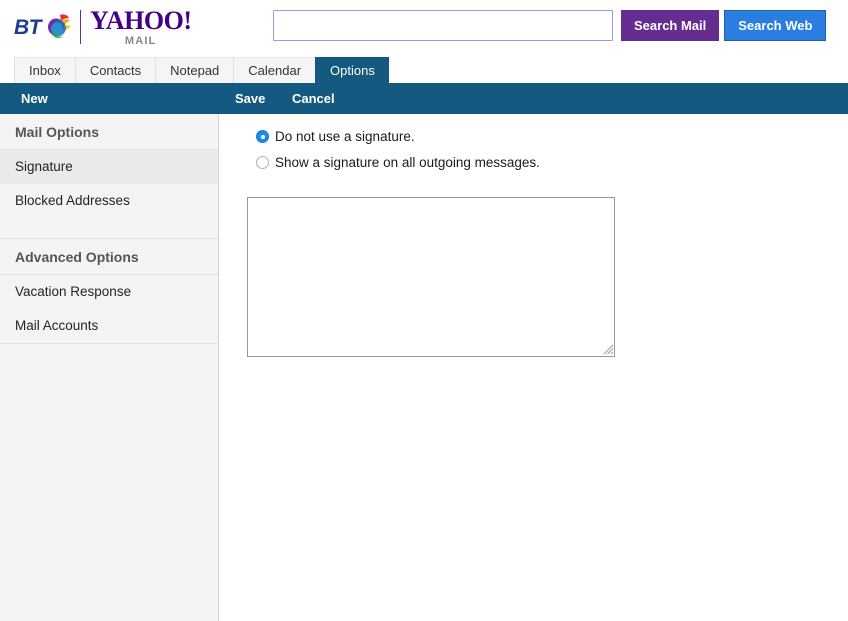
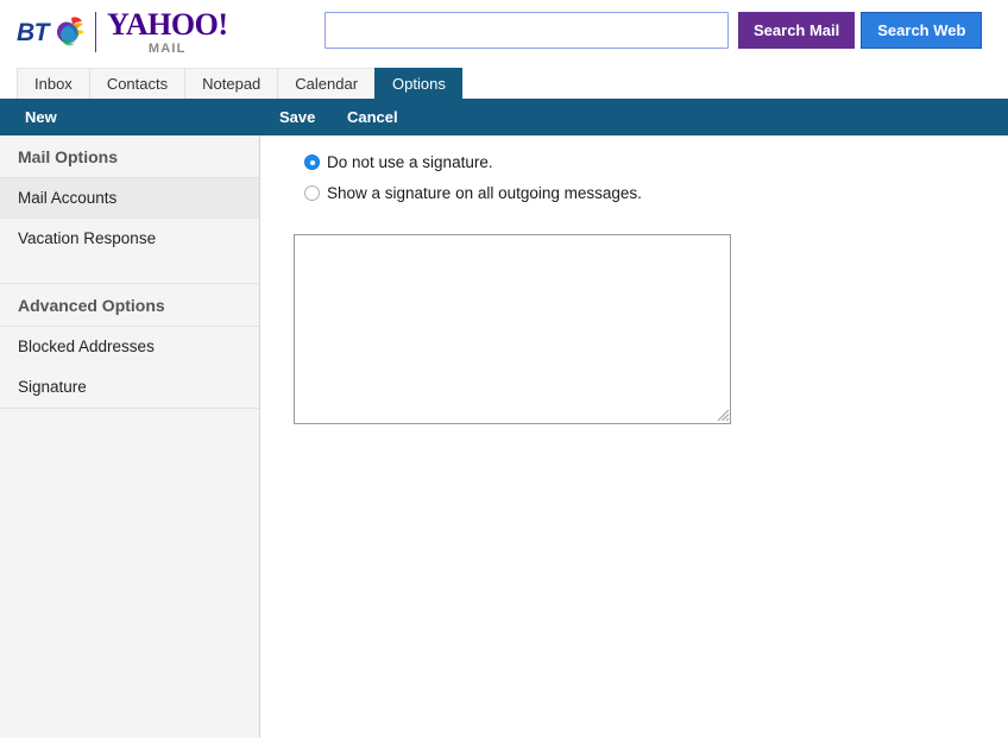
  BT
  YAHOO!
  MAIL
  Search Mail
  Search Web
  Inbox
  Contacts
  Notepad
  Calendar
  Options
  New
  Save
  Cancel
  Mail Options
- Signature
+ Mail Accounts
- Blocked Addresses
+ Vacation Response
  Advanced Options
- Vacation Response
+ Blocked Addresses
- Mail Accounts
+ Signature
  Do not use a signature.
  Show a signature on all outgoing messages.
